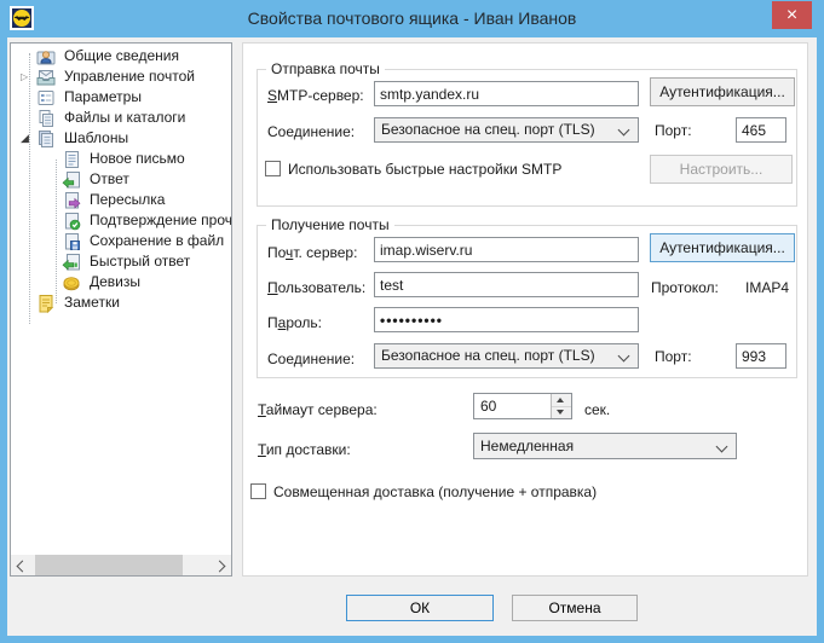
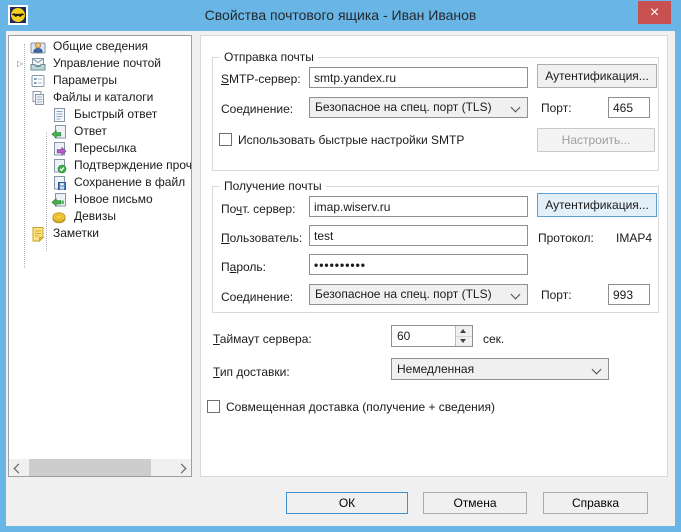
  Свойства почтового ящика - Иван Иванов
  Общие сведения
  Управление почтой
  Параметры
  Файлы и каталоги
- Шаблоны
- Новое письмо
+ Быстрый ответ
  Ответ
  Пересылка
  Подтверждение проч
  Сохранение в файл
- Быстрый ответ
+ Новое письмо
  Девизы
  Заметки
  Отправка почты
  SMTP-сервер:
  smtp.yandex.ru
  Аутентификация...
  Соединение:
  Безопасное на спец. порт (TLS)
  Порт:
  465
  Использовать быстрые настройки SMTP
  Настроить...
  Получение почты
  Почт. сервер:
  imap.wiserv.ru
  Аутентификация...
  Пользователь:
  test
  Протокол:
  IMAP4
  Пароль:
  ••••••••••
  Соединение:
  Безопасное на спец. порт (TLS)
  Порт:
  993
  Таймаут сервера:
  60
  сек.
  Тип доставки:
  Немедленная
- Совмещенная доставка (получение + отправка)
+ Совмещенная доставка (получение + сведения)
  ОК
  Отмена
+ Справка
